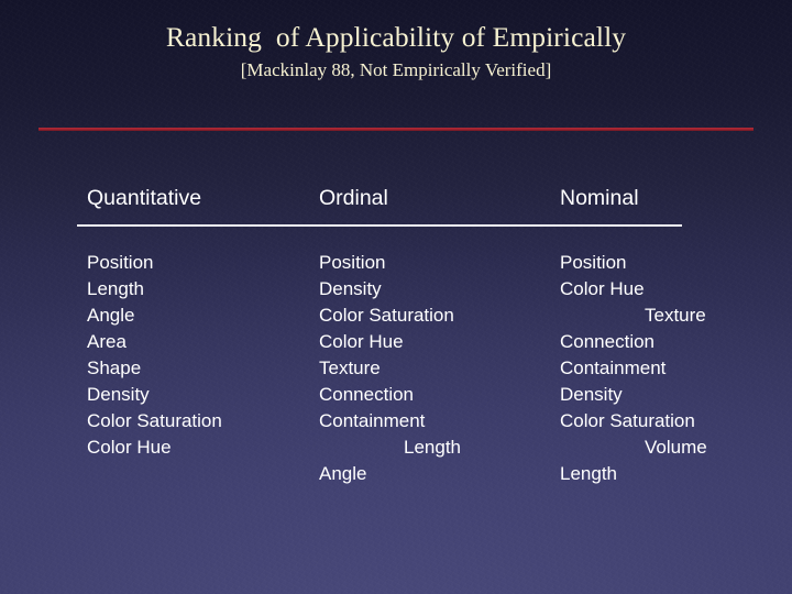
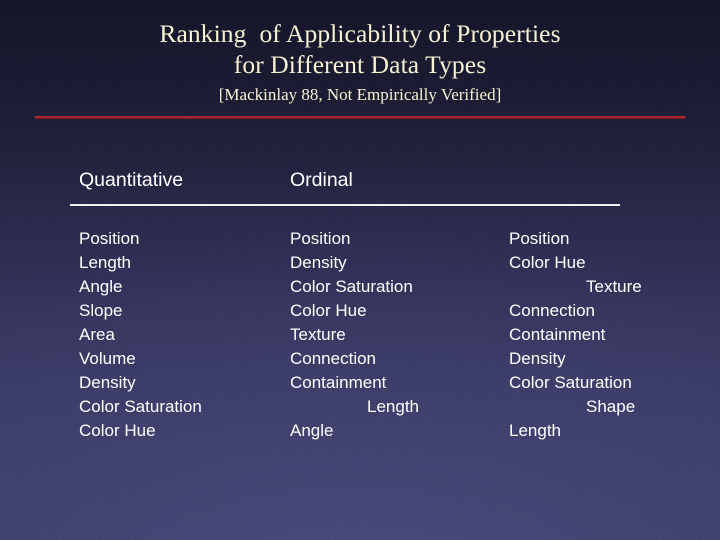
- Ranking of Applicability of Empirically
+ Ranking of Applicability of Properties
+ for Different Data Types
  [Mackinlay 88, Not Empirically Verified]
  Quantitative
  Ordinal
- Nominal
  Position
  Length
  Angle
+ Slope
  Area
- Shape
+ Volume
  Density
  Color Saturation
  Color Hue
  Position
  Density
  Color Saturation
  Color Hue
  Texture
  Connection
  Containment
  Length
  Angle
  Position
  Color Hue
  Texture
  Connection
  Containment
  Density
  Color Saturation
- Volume
+ Shape
  Length
